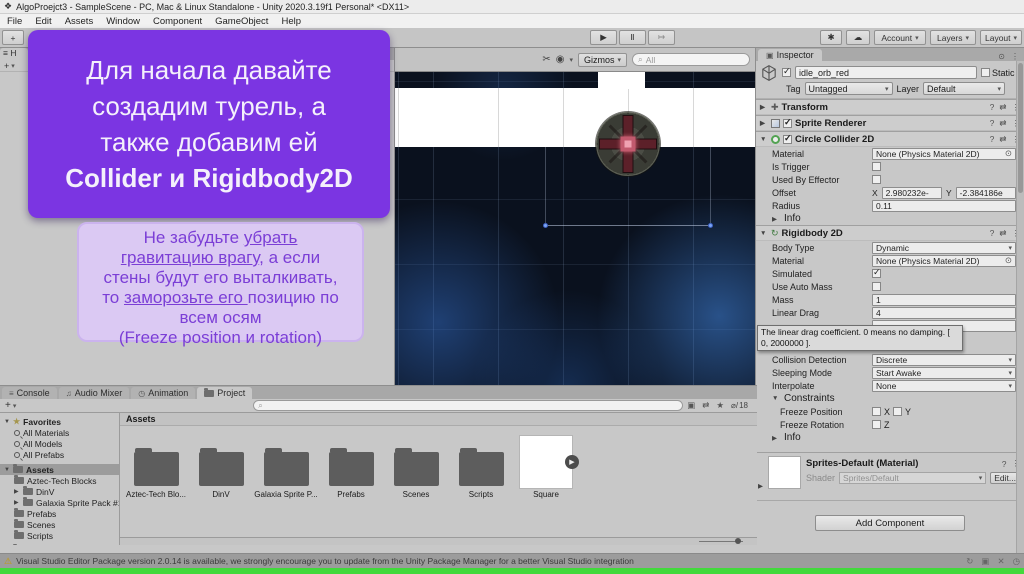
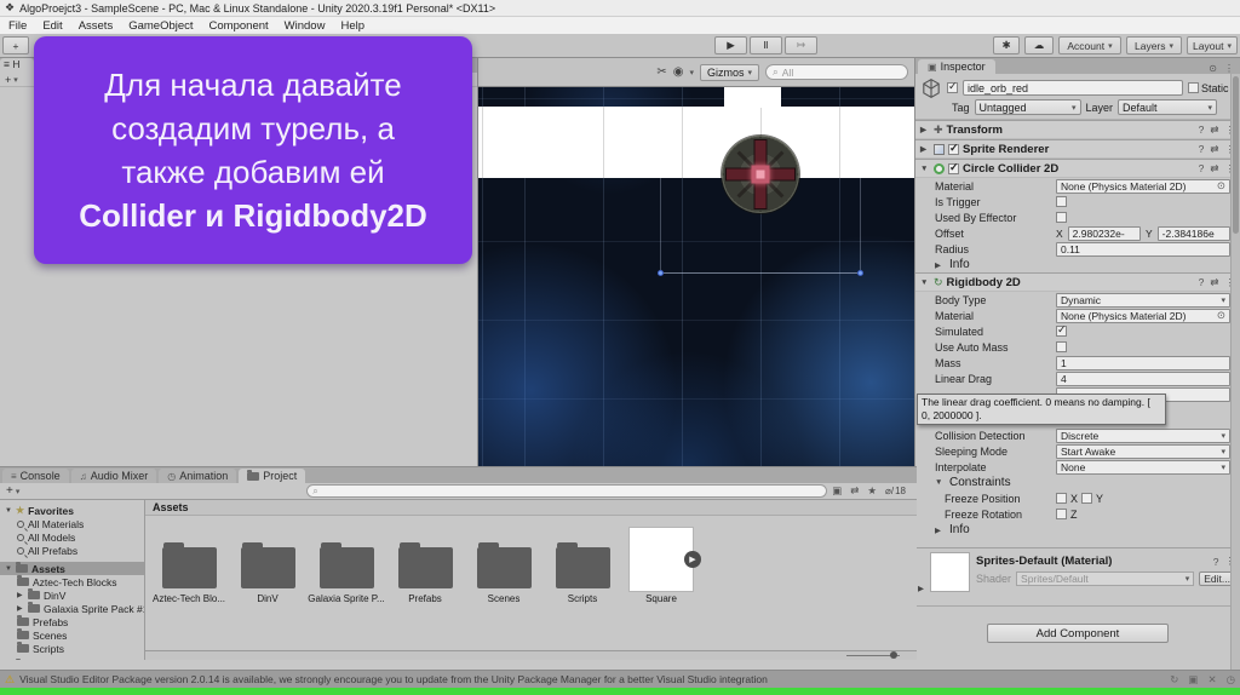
  ❖
  AlgoProejct3 - SampleScene - PC, Mac & Linux Standalone - Unity 2020.3.19f1 Personal* <DX11>
  File
  Edit
  Assets
- Window
+ GameObject
  Component
- GameObject
+ Window
  Help
  +
  ▶
  Ⅱ
  ↦
  ✱
  ☁
  Account
  Layers
  Layout
  ≡ H
  +
  ✂
  ◉
  Gizmos
  ⌕
  All
  ▣
  Inspector
  ⊙
  ⋮
  idle_orb_red
  Static
  Tag
  Untagged
  Layer
  Default
  ✚
  Transform
  ?
  ⇄
  Sprite Renderer
  ?
  ⇄
  Circle Collider 2D
  ?
  ⇄
  Material
  None (Physics Material 2D)
  ⊙
  Is Trigger
  Used By Effector
  Offset
  X
  2.980232e-
  Y
  -2.384186e
  Radius
  0.11
  Info
  ↻
  Rigidbody 2D
  ?
  ⇄
  Body Type
  Dynamic
  Material
  None (Physics Material 2D)
  ⊙
  Simulated
  Use Auto Mass
  Mass
  1
  Linear Drag
  4
  The linear drag coefficient. 0 means no damping. [ 0, 2000000 ].
  Collision Detection
  Discrete
  Sleeping Mode
  Start Awake
  Interpolate
  None
  Constraints
  Freeze Position
  X
  Y
  Freeze Rotation
  Z
  Info
  Sprites-Default (Material)
  ?
  Shader
  Sprites/Default
  Edit...
  Add Component
  ≡
  Console
  ♫
  Audio Mixer
  ◷
  Animation
  Project
  +
  ⌕
  ▣
  ⇄
  ★
  ⌀/
  18
  ★
  Favorites
  All Materials
  All Models
  All Prefabs
  Assets
  Aztec-Tech Blocks
  DinV
  Galaxia Sprite Pack #
  Prefabs
  Scenes
  Scripts
  Assets
  Aztec-Tech Blo...
  DinV
  Galaxia Sprite P...
  Prefabs
  Scenes
  Scripts
  Square
  ⚠
  Visual Studio Editor Package version 2.0.14 is available, we strongly encourage you to update from the Unity Package Manager for a better Visual Studio integration
  ↻
  ▣
  ✕
  ◷
  Для начала давайте
  создадим турель, а
  также добавим ей
  Collider и Rigidbody2D
- Не забудьте убрать
- гравитацию врагу, а если
- стены будут его выталкивать,
- то заморозьте его позицию по
- всем осям
- (Freeze position и rotation)
